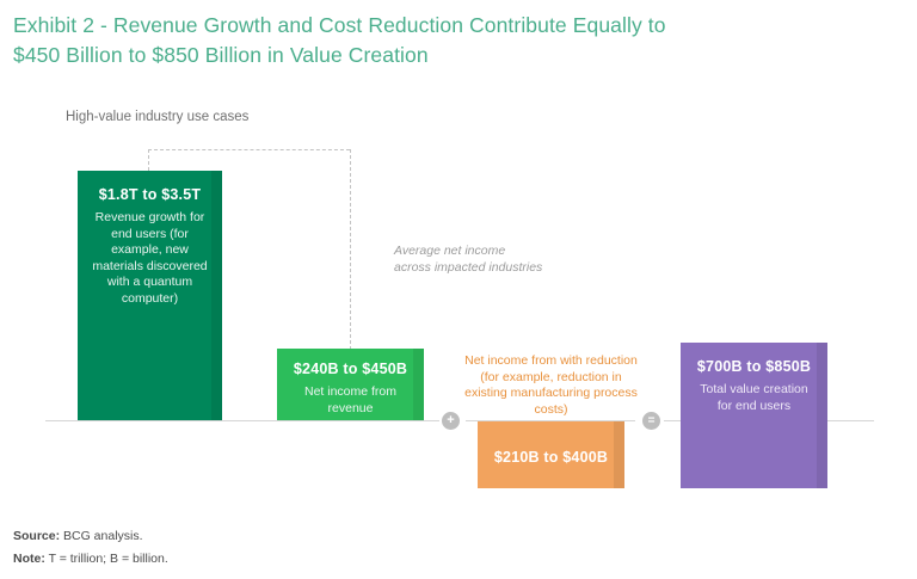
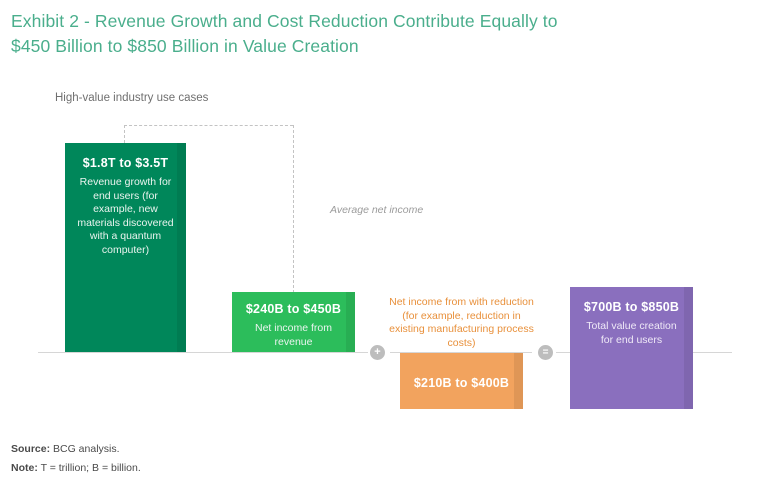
  Exhibit 2 - Revenue Growth and Cost Reduction Contribute Equally to
  $450 Billion to $850 Billion in Value Creation
  High-value industry use cases
  $1.8T to $3.5T
  Revenue growth for end users (for example, new materials discovered with a quantum computer)
  Average net income
- across impacted industries
  $240B to $450B
  Net income from revenue
  +
  Net income from with reduction (for example, reduction in existing manufacturing process costs)
  $210B to $400B
  =
  $700B to $850B
  Total value creation for end users
  Source: BCG analysis.
  Note: T = trillion; B = billion.
